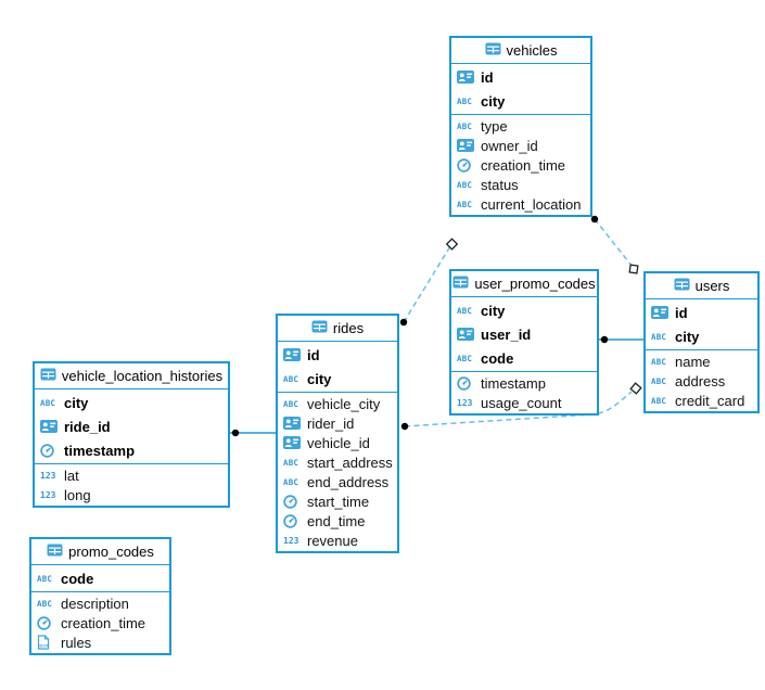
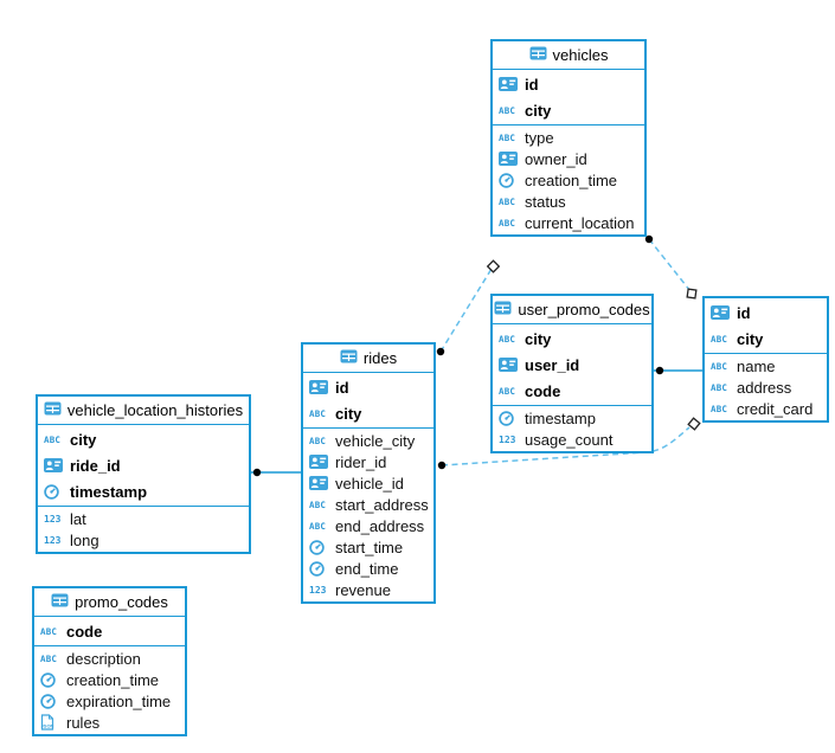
  vehicles
  id
  ABC
  city
  ABC
  type
  owner_id
  creation_time
  ABC
  status
  ABC
  current_location
  user_promo_codes
  ABC
  city
  user_id
  ABC
  code
  timestamp
  123
  usage_count
- users
  id
  ABC
  city
  ABC
  name
  ABC
  address
  ABC
  credit_card
  rides
  id
  ABC
  city
  ABC
  vehicle_city
  rider_id
  vehicle_id
  ABC
  start_address
  ABC
  end_address
  start_time
  end_time
  123
  revenue
  vehicle_location_histories
  ABC
  city
  ride_id
  timestamp
  123
  lat
  123
  long
  promo_codes
  ABC
  code
  ABC
  description
  creation_time
+ expiration_time
  rules
